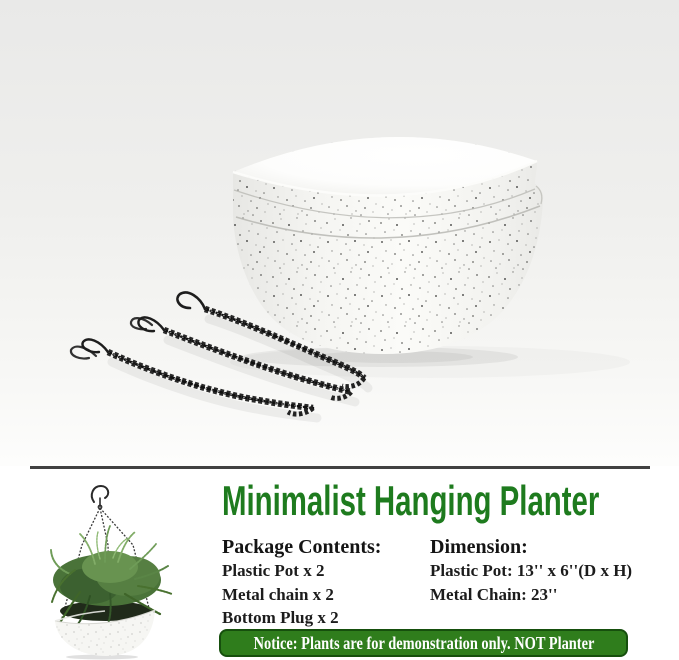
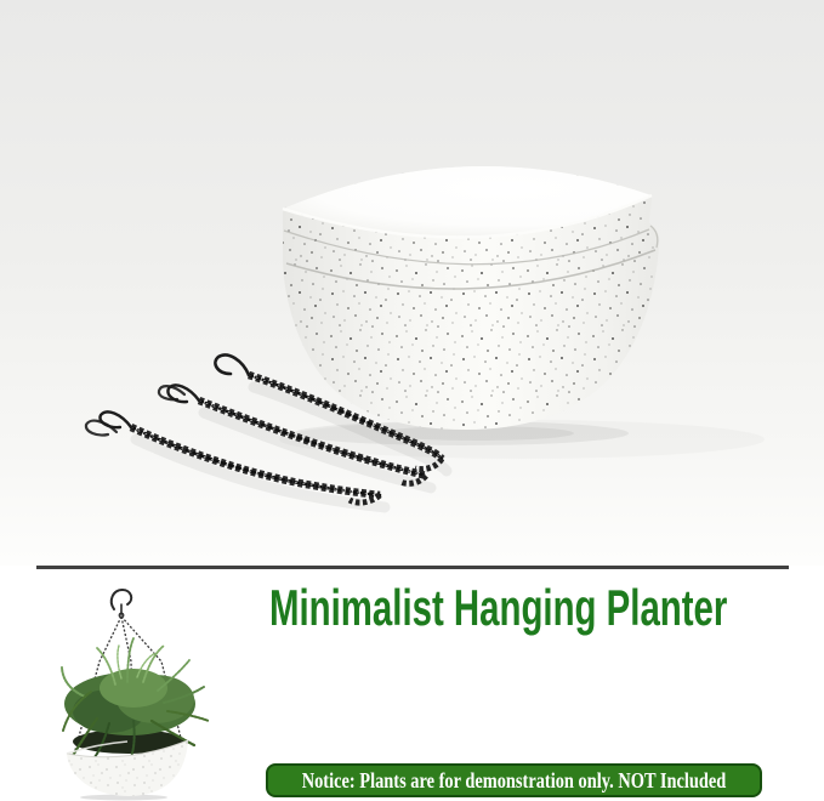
  Minimalist Hanging Planter
- Package Contents:
- Plastic Pot x 2
- Metal chain x 2
- Bottom Plug x 2
- Dimension:
- Plastic Pot: 13'' x 6''(D x H)
- Metal Chain: 23''
- Notice: Plants are for demonstration only. NOT Planter
+ Notice: Plants are for demonstration only. NOT Included
